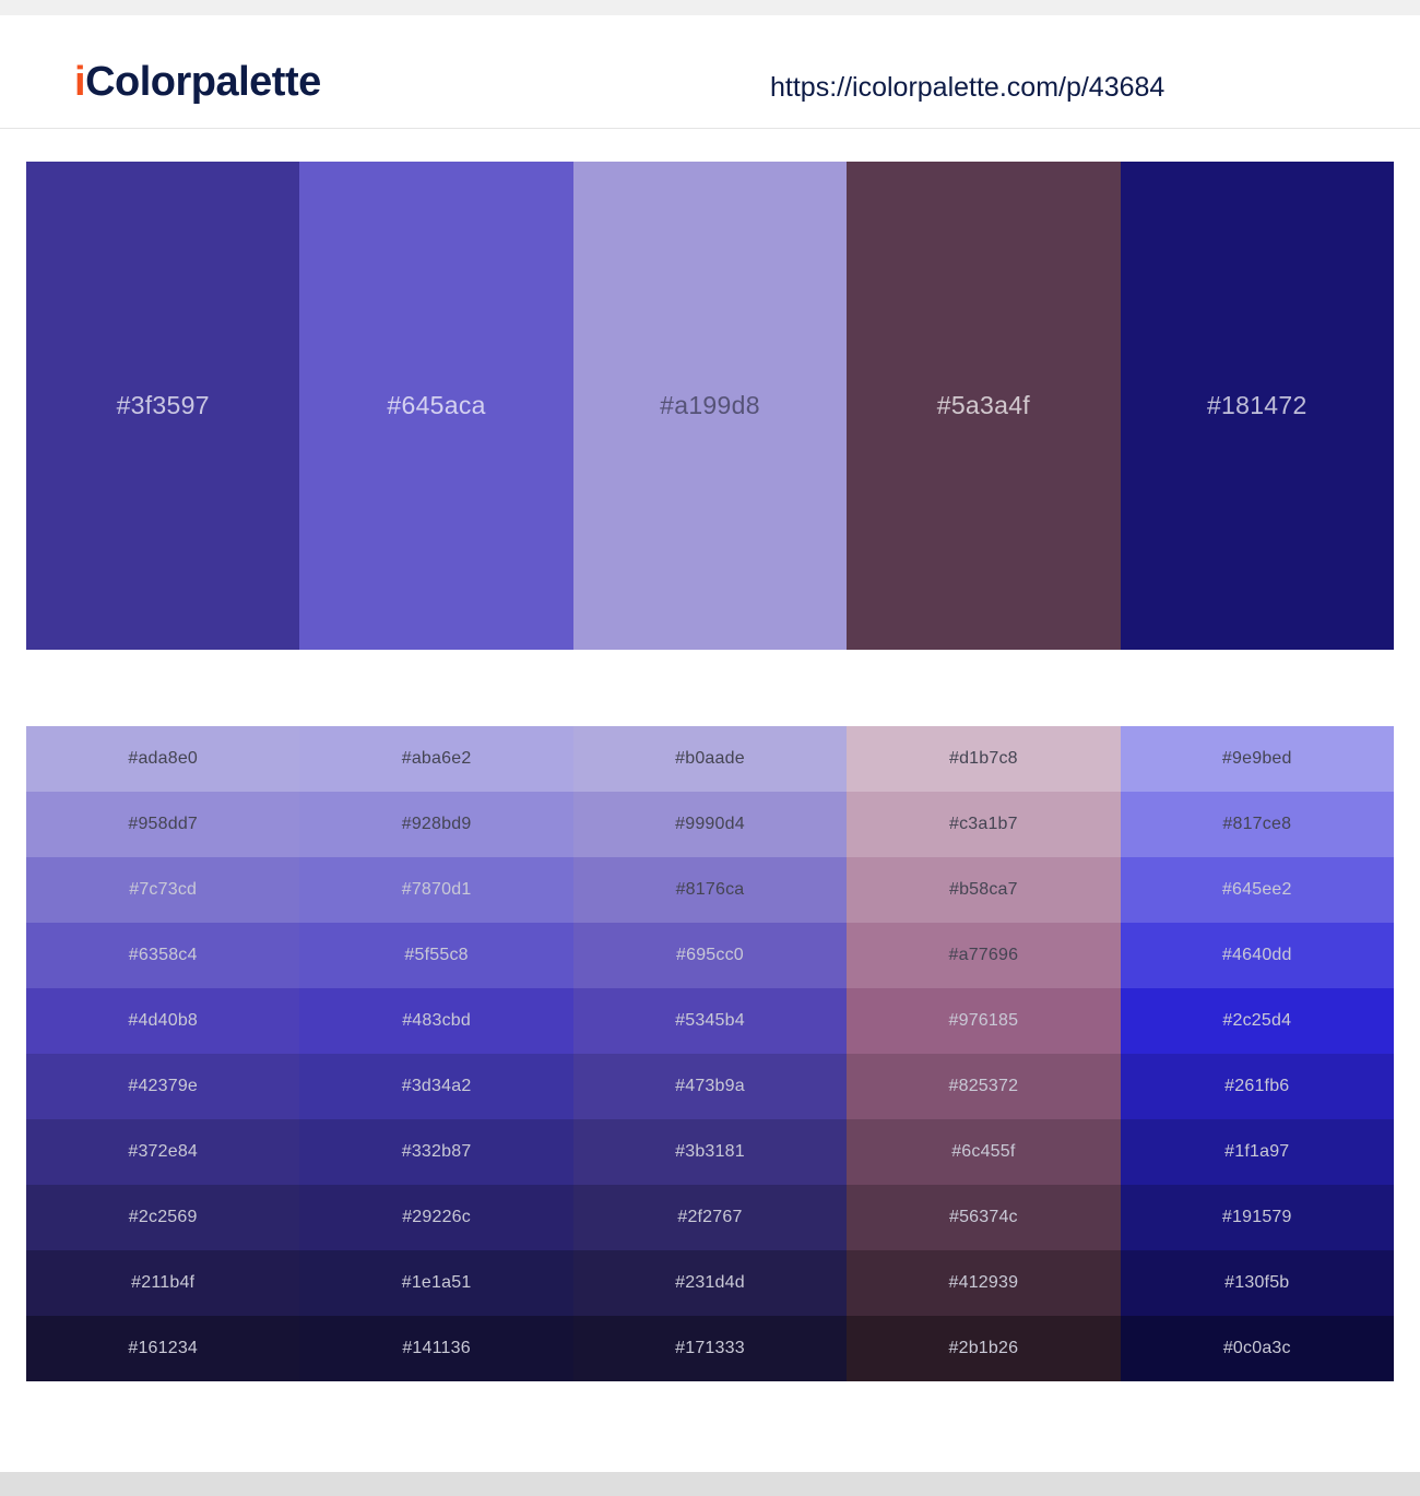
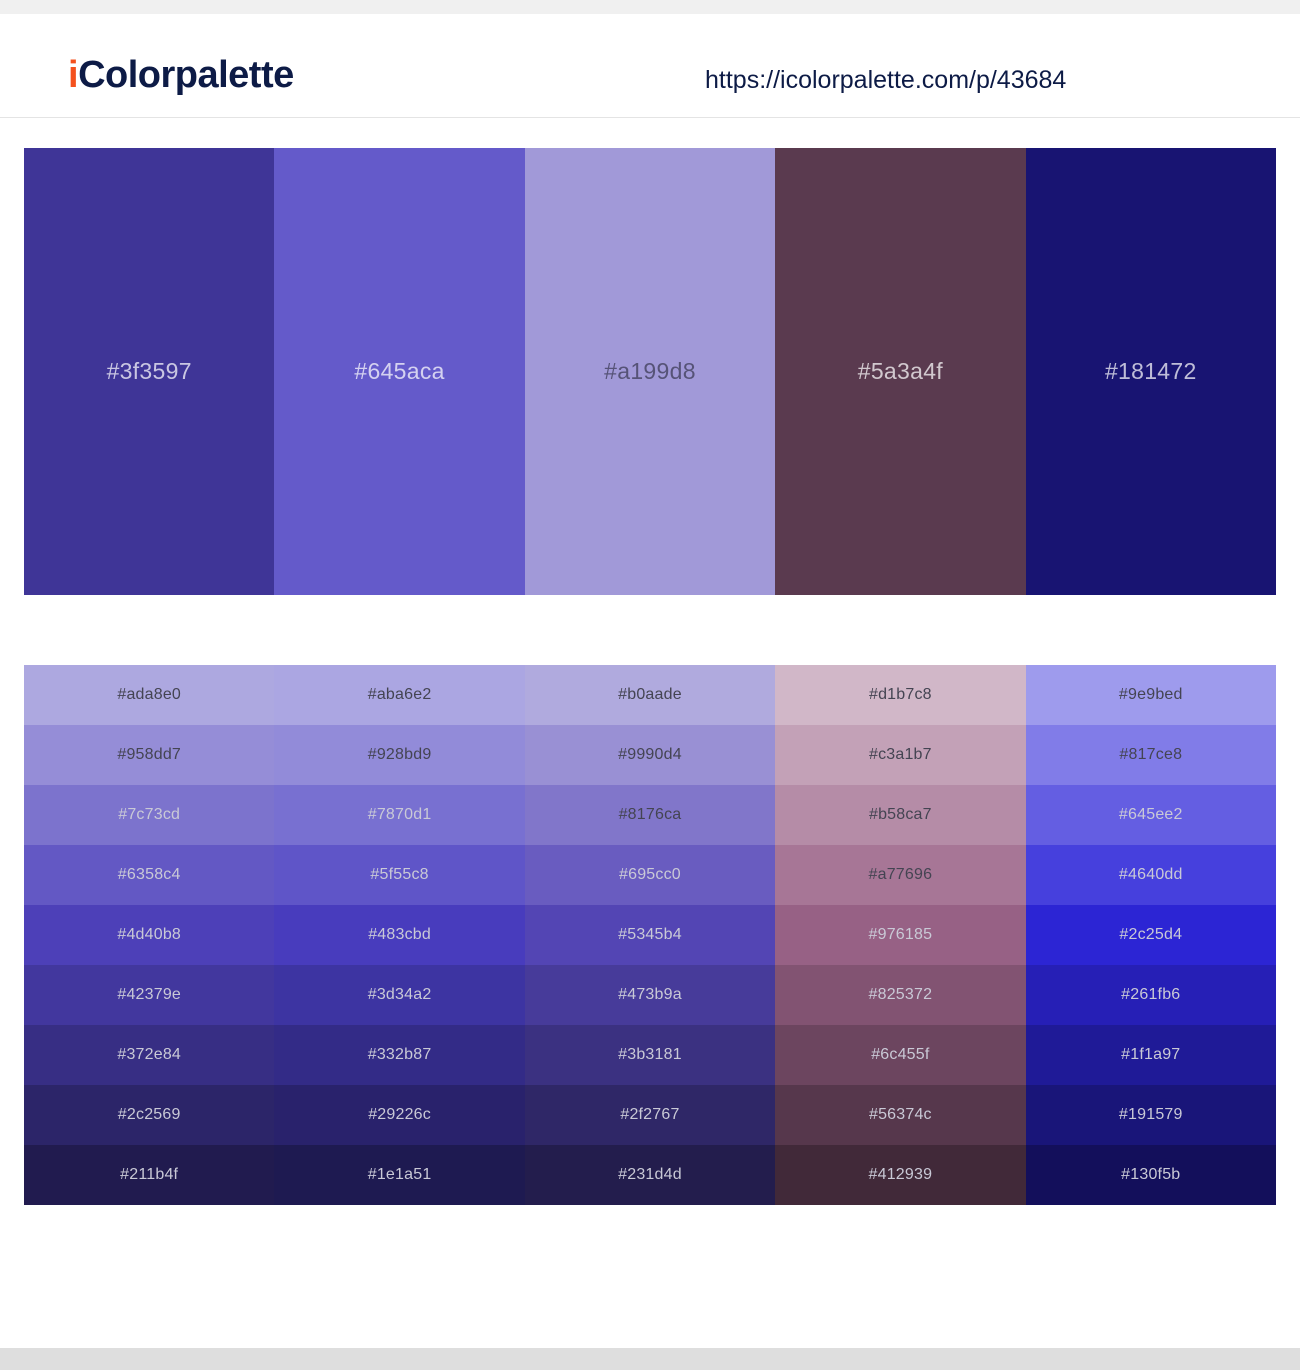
  iColorpalette
  https://icolorpalette.com/p/43684
  #3f3597
  #645aca
  #a199d8
  #5a3a4f
  #181472
  #ada8e0	#aba6e2	#b0aade	#d1b7c8	#9e9bed
  #958dd7	#928bd9	#9990d4	#c3a1b7	#817ce8
  #7c73cd	#7870d1	#8176ca	#b58ca7	#645ee2
  #6358c4	#5f55c8	#695cc0	#a77696	#4640dd
  #4d40b8	#483cbd	#5345b4	#976185	#2c25d4
  #42379e	#3d34a2	#473b9a	#825372	#261fb6
  #372e84	#332b87	#3b3181	#6c455f	#1f1a97
  #2c2569	#29226c	#2f2767	#56374c	#191579
  #211b4f	#1e1a51	#231d4d	#412939	#130f5b
- #161234	#141136	#171333	#2b1b26	#0c0a3c
